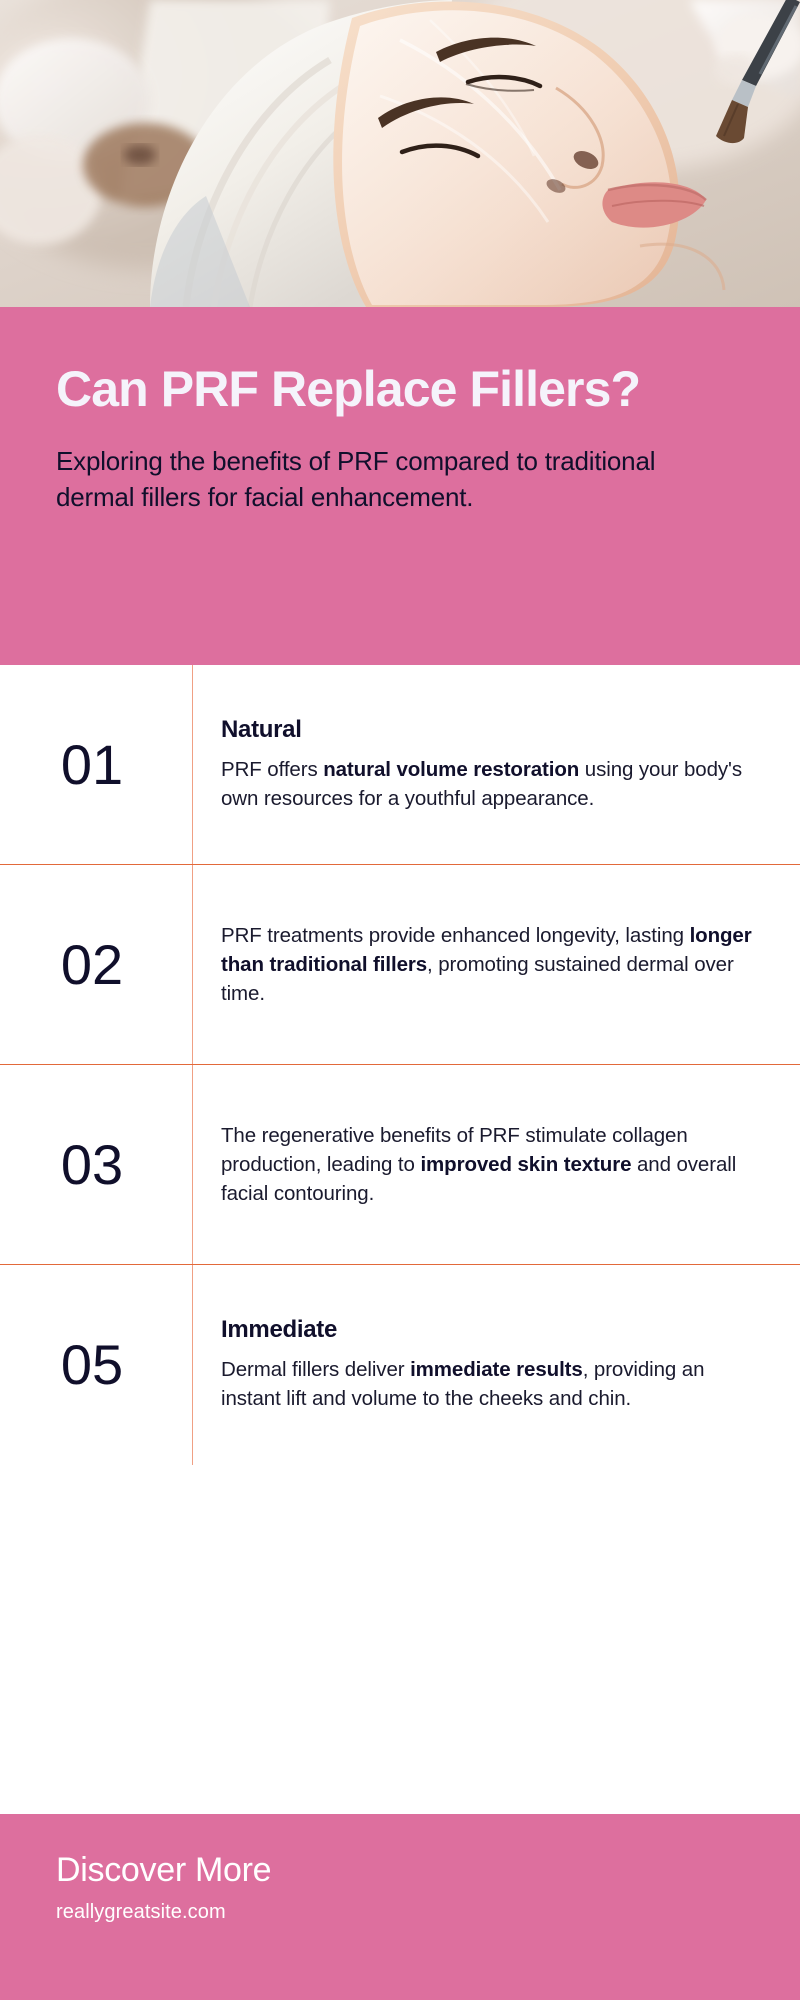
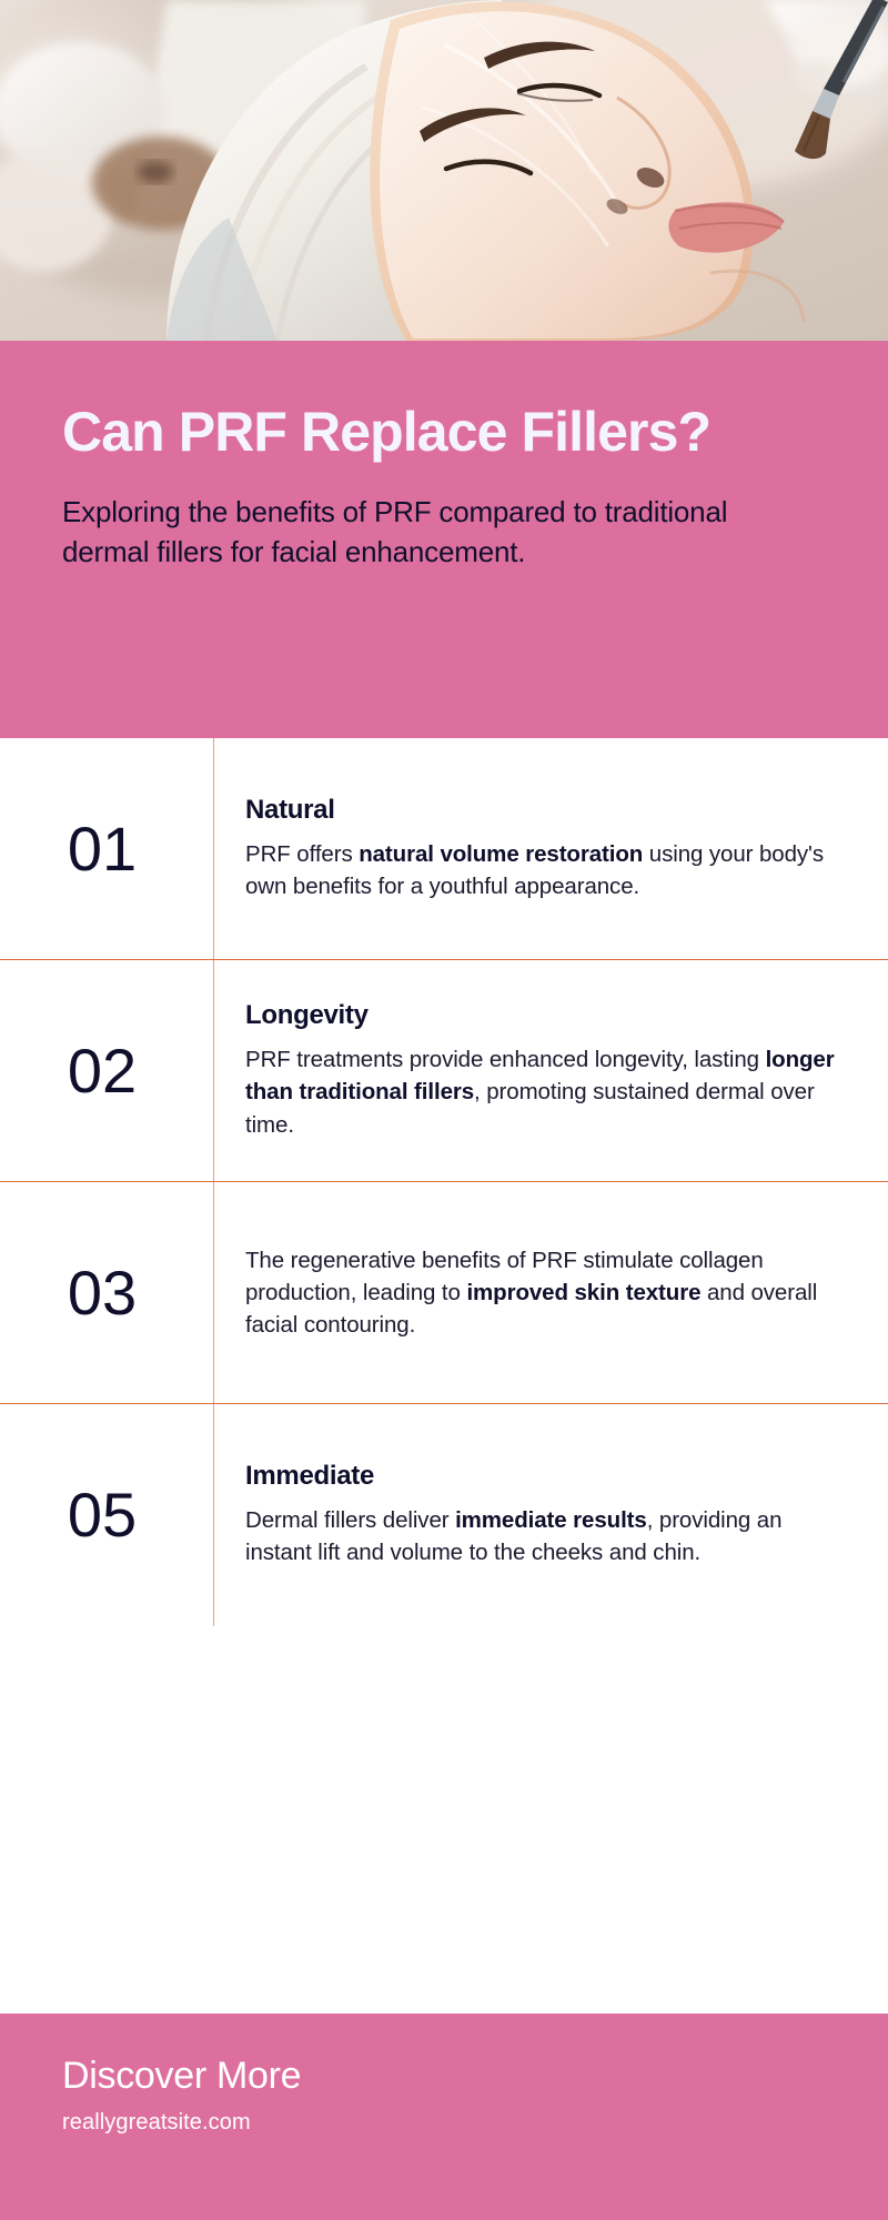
  Can PRF Replace Fillers?
  Exploring the benefits of PRF compared to traditional dermal fillers for facial enhancement.
  01
  Natural
- PRF offers natural volume restoration using your body's own resources for a youthful appearance.
+ PRF offers natural volume restoration using your body's own benefits for a youthful appearance.
  02
+ Longevity
  PRF treatments provide enhanced longevity, lasting longer than traditional fillers, promoting sustained dermal over time.
  03
  The regenerative benefits of PRF stimulate collagen production, leading to improved skin texture and overall facial contouring.
  05
  Immediate
  Dermal fillers deliver immediate results, providing an instant lift and volume to the cheeks and chin.
  Discover More
  reallygreatsite.com
